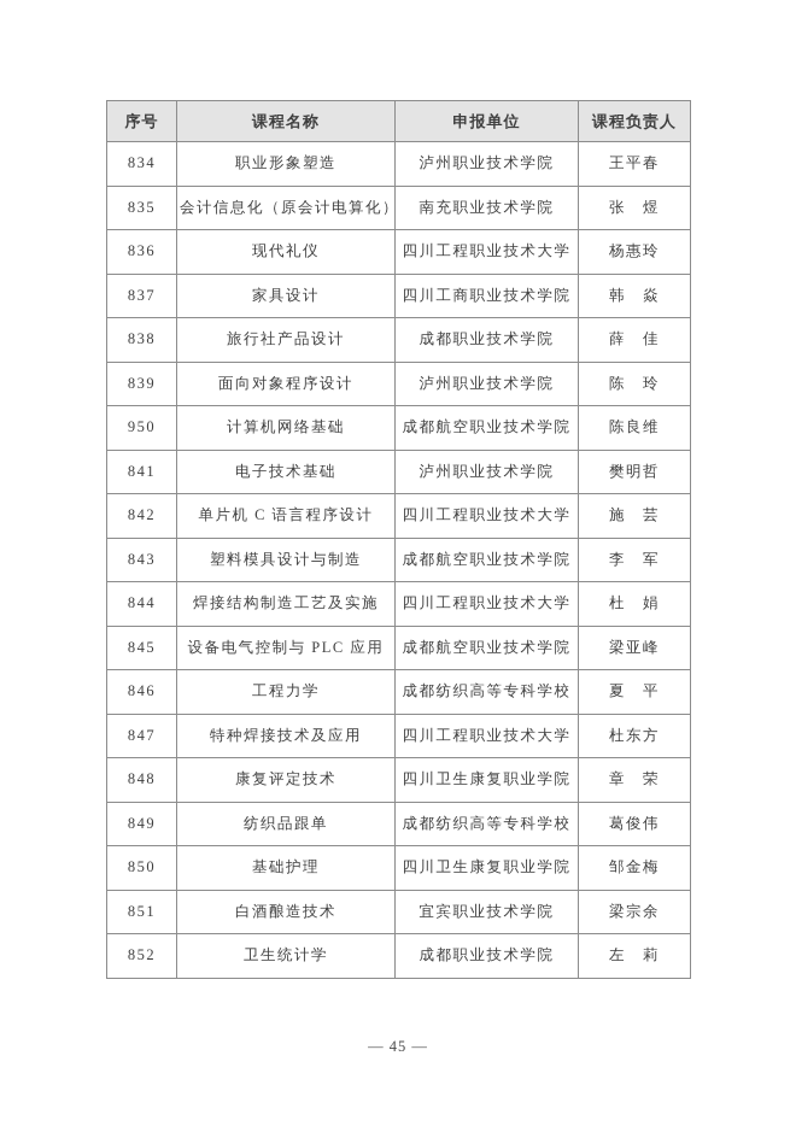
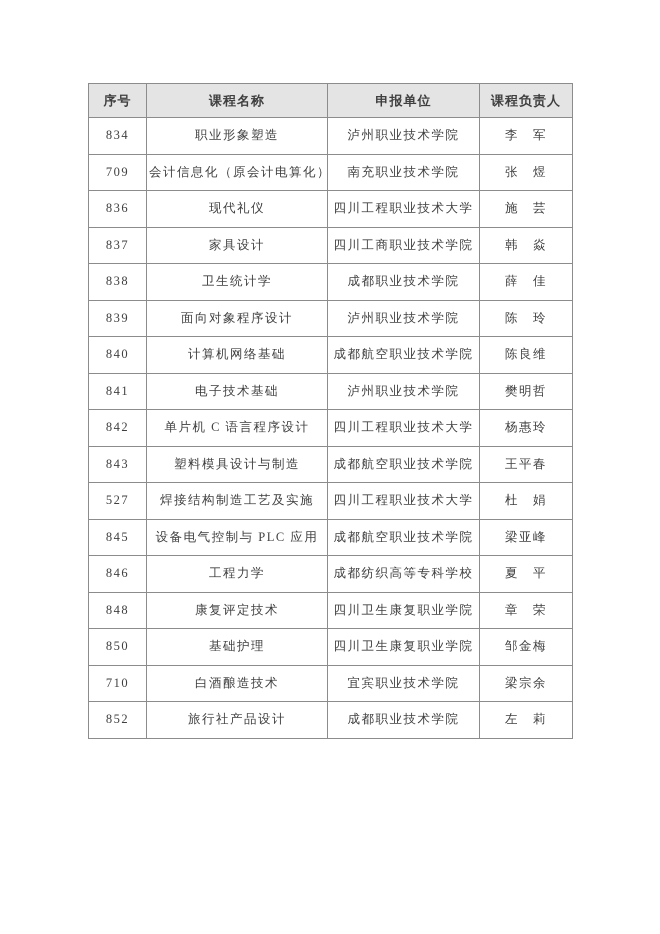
  序号	课程名称	申报单位	课程负责人
- 834	职业形象塑造	泸州职业技术学院	王平春
+ 834	职业形象塑造	泸州职业技术学院	李 军
- 835	会计信息化（原会计电算化）	南充职业技术学院	张 煜
+ 709	会计信息化（原会计电算化）	南充职业技术学院	张 煜
- 836	现代礼仪	四川工程职业技术大学	杨惠玲
+ 836	现代礼仪	四川工程职业技术大学	施 芸
  837	家具设计	四川工商职业技术学院	韩 焱
- 838	旅行社产品设计	成都职业技术学院	薛 佳
+ 838	卫生统计学	成都职业技术学院	薛 佳
  839	面向对象程序设计	泸州职业技术学院	陈 玲
- 950	计算机网络基础	成都航空职业技术学院	陈良维
+ 840	计算机网络基础	成都航空职业技术学院	陈良维
  841	电子技术基础	泸州职业技术学院	樊明哲
- 842	单片机 C 语言程序设计	四川工程职业技术大学	施 芸
+ 842	单片机 C 语言程序设计	四川工程职业技术大学	杨惠玲
- 843	塑料模具设计与制造	成都航空职业技术学院	李 军
+ 843	塑料模具设计与制造	成都航空职业技术学院	王平春
- 844	焊接结构制造工艺及实施	四川工程职业技术大学	杜 娟
+ 527	焊接结构制造工艺及实施	四川工程职业技术大学	杜 娟
  845	设备电气控制与 PLC 应用	成都航空职业技术学院	梁亚峰
  846	工程力学	成都纺织高等专科学校	夏 平
- 847	特种焊接技术及应用	四川工程职业技术大学	杜东方
  848	康复评定技术	四川卫生康复职业学院	章 荣
- 849	纺织品跟单	成都纺织高等专科学校	葛俊伟
  850	基础护理	四川卫生康复职业学院	邹金梅
- 851	白酒酿造技术	宜宾职业技术学院	梁宗余
+ 710	白酒酿造技术	宜宾职业技术学院	梁宗余
- 852	卫生统计学	成都职业技术学院	左 莉
+ 852	旅行社产品设计	成都职业技术学院	左 莉
- — 45 —
